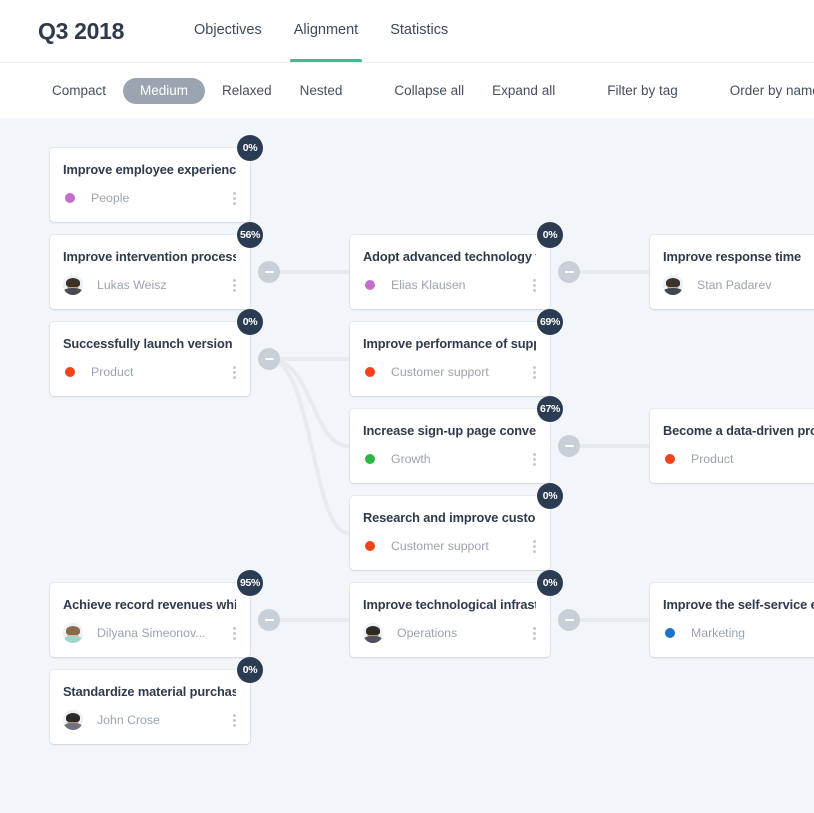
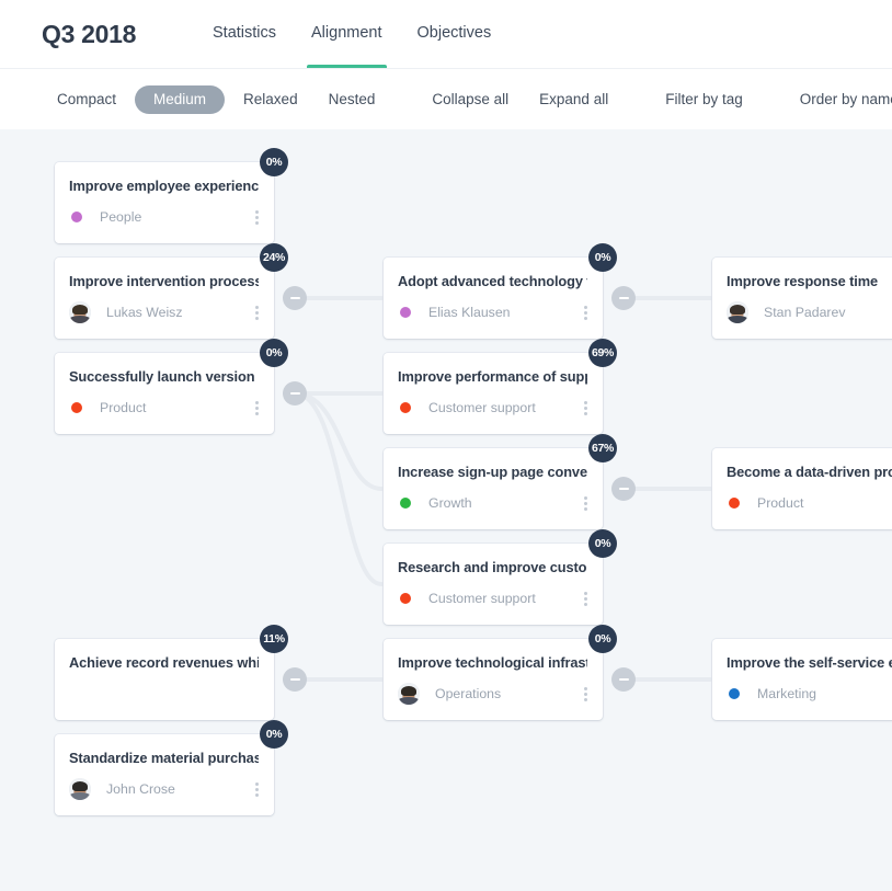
  Q3 2018
- Objectives
+ Statistics
  Alignment
- Statistics
+ Objectives
  Compact
  Medium
  Relaxed
  Nested
  Collapse all
  Expand all
  Filter by tag
  Order by nam
  Improve employee experienc
  People
  0%
  Improve intervention process
  Lukas Weisz
- 56%
+ 24%
  Successfully launch version
  Product
  0%
  Achieve record revenues whi
- Dilyana Simeonov...
- 95%
+ 11%
  Standardize material purchas
  John Crose
  0%
  Adopt advanced technology
  Elias Klausen
  0%
  Improve performance of sup
  Customer support
  69%
  Increase sign-up page conve
  Growth
  67%
  Research and improve custo
  Customer support
  0%
  Improve technological infras
  Operations
  0%
  Improve response time
  Stan Padarev
  Become a data-driven pr
  Product
  Improve the self-service
  Marketing
